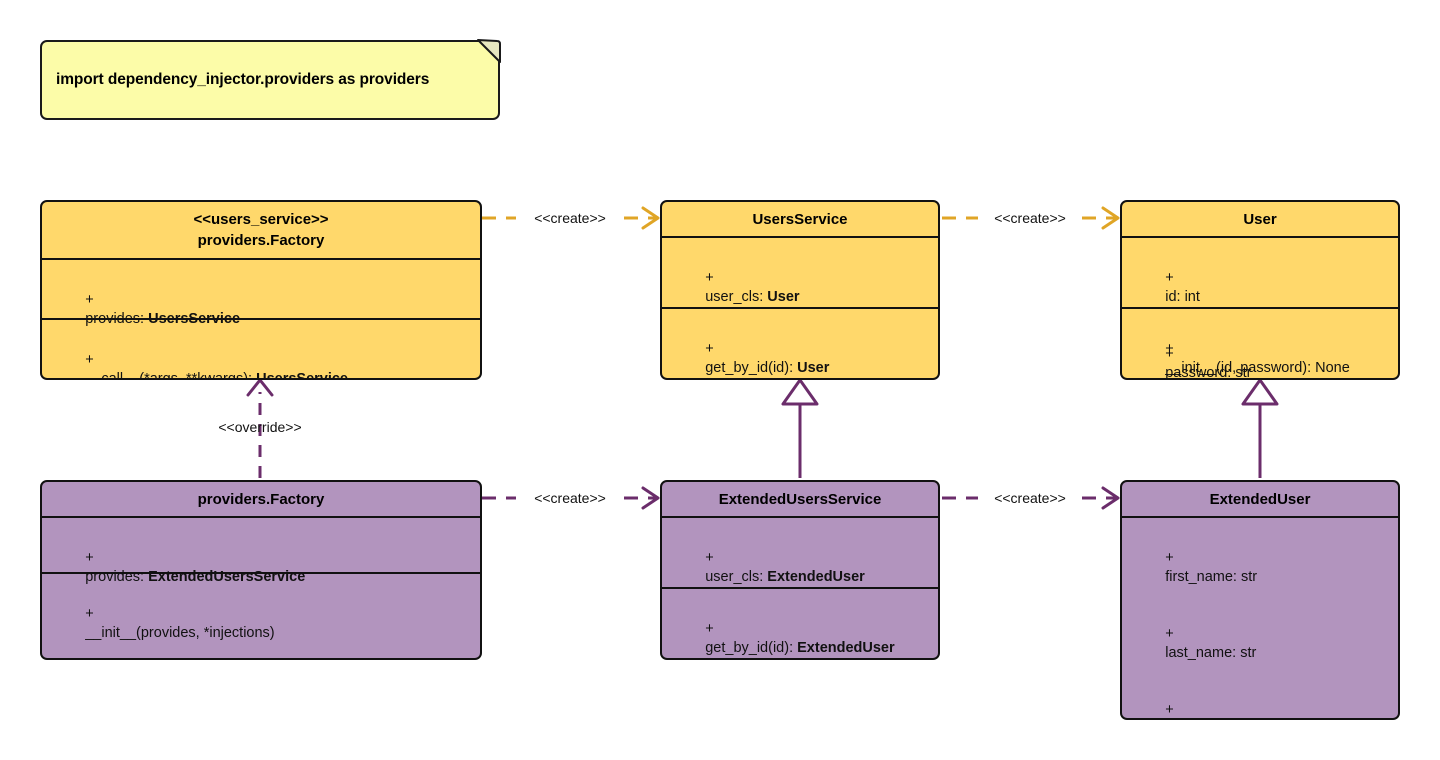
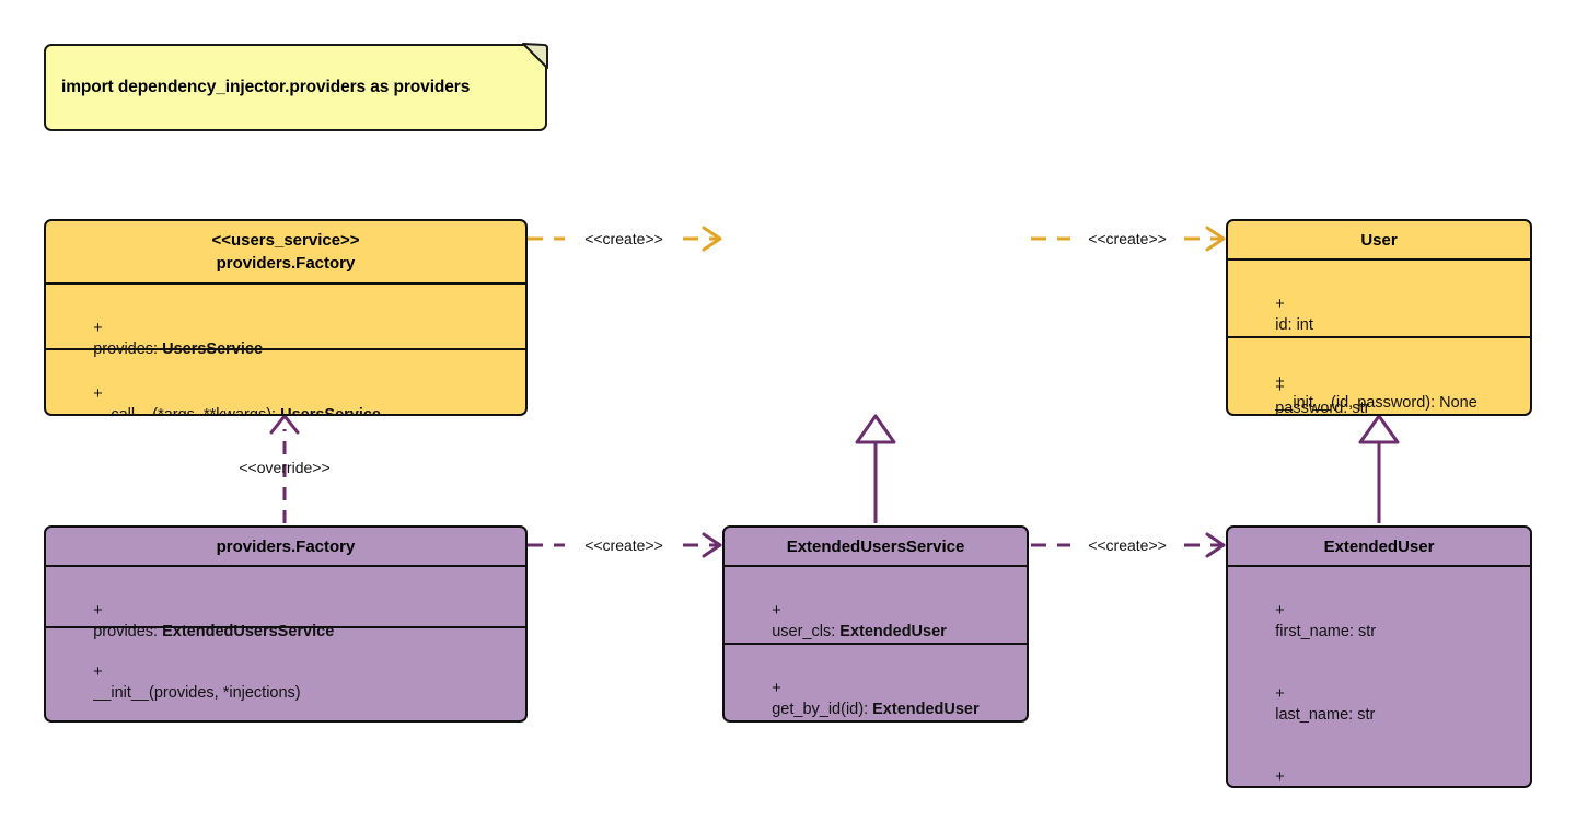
  import dependency_injector.providers as providers
  <<users_service>>
  providers.Factory
  + provides: UsersService
- UsersService
- + user_cls: User
- + get_by_id(id): User
  User
  + id: int
  + password: str
  + __init__(id, password): None
  providers.Factory
  + provides: ExtendedUsersService
  + __init__(provides, *injections)
  ExtendedUsersService
  + user_cls: ExtendedUser
  + get_by_id(id): ExtendedUser
  ExtendedUser
  + first_name: str
  + last_name: str
  <<create>>
  <<create>>
  <<override>>
  <<create>>
  <<create>>
